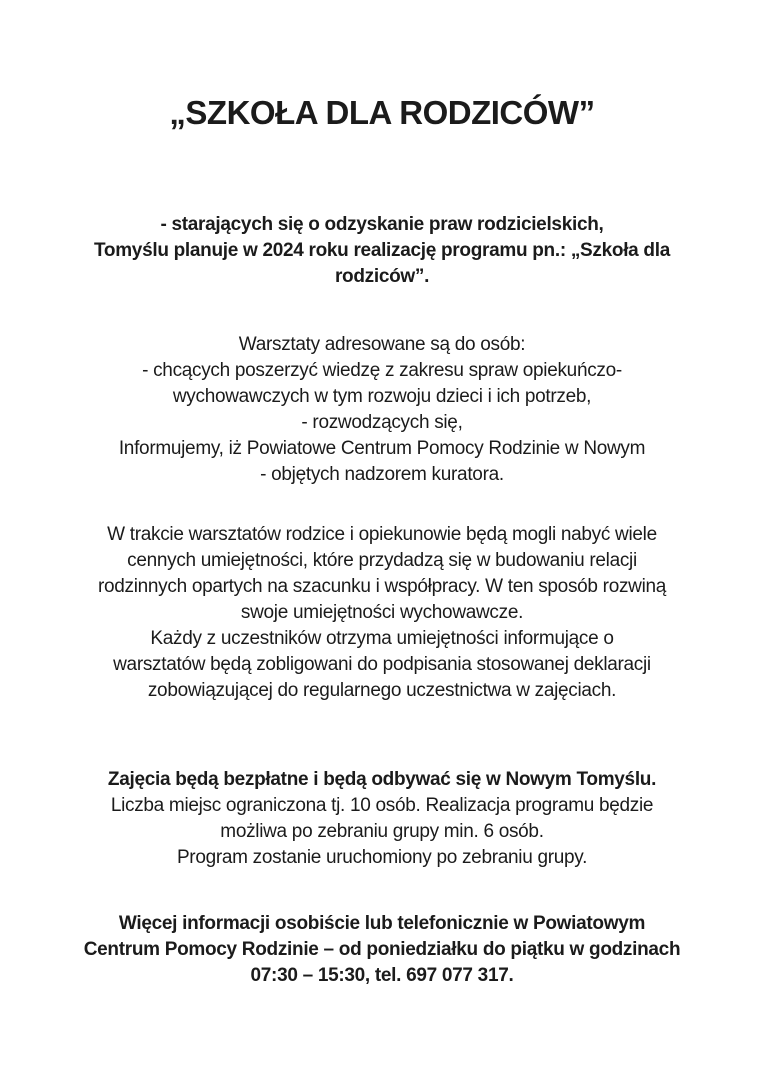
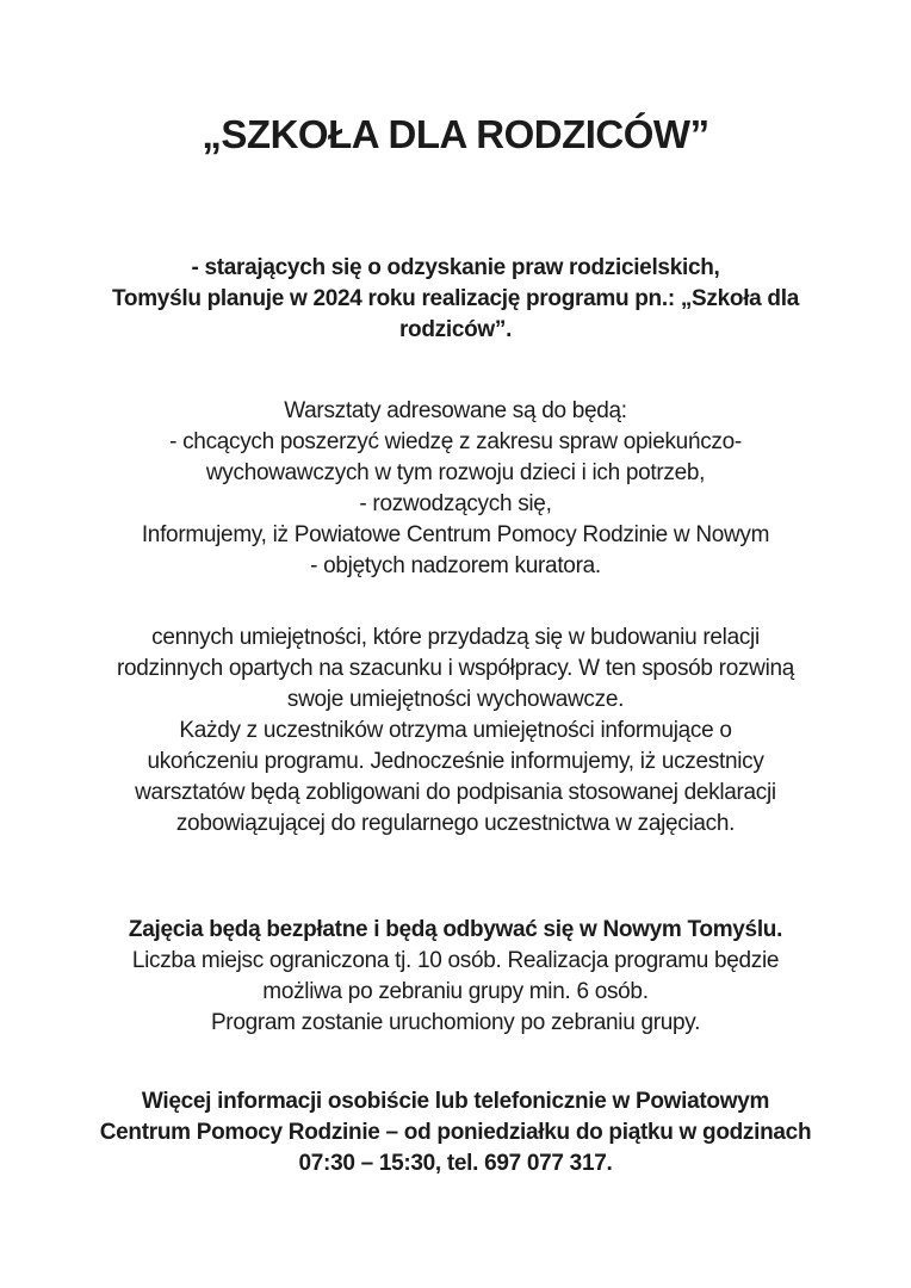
  „SZKOŁA DLA RODZICÓW”
  - starających się o odzyskanie praw rodzicielskich,
  Tomyślu planuje w 2024 roku realizację programu pn.: „Szkoła dla
  rodziców”.
- Warsztaty adresowane są do osób:
+ Warsztaty adresowane są do będą:
  - chcących poszerzyć wiedzę z zakresu spraw opiekuńczo-
  wychowawczych w tym rozwoju dzieci i ich potrzeb,
  - rozwodzących się,
  Informujemy, iż Powiatowe Centrum Pomocy Rodzinie w Nowym
  - objętych nadzorem kuratora.
- W trakcie warsztatów rodzice i opiekunowie będą mogli nabyć wiele
  cennych umiejętności, które przydadzą się w budowaniu relacji
  rodzinnych opartych na szacunku i współpracy. W ten sposób rozwiną
  swoje umiejętności wychowawcze.
  Każdy z uczestników otrzyma umiejętności informujące o
+ ukończeniu programu. Jednocześnie informujemy, iż uczestnicy
  warsztatów będą zobligowani do podpisania stosowanej deklaracji
  zobowiązującej do regularnego uczestnictwa w zajęciach.
  Zajęcia będą bezpłatne i będą odbywać się w Nowym Tomyślu.
  Liczba miejsc ograniczona tj. 10 osób. Realizacja programu będzie
  możliwa po zebraniu grupy min. 6 osób.
  Program zostanie uruchomiony po zebraniu grupy.
  Więcej informacji osobiście lub telefonicznie w Powiatowym
  Centrum Pomocy Rodzinie – od poniedziałku do piątku w godzinach
  07:30 – 15:30, tel. 697 077 317.
